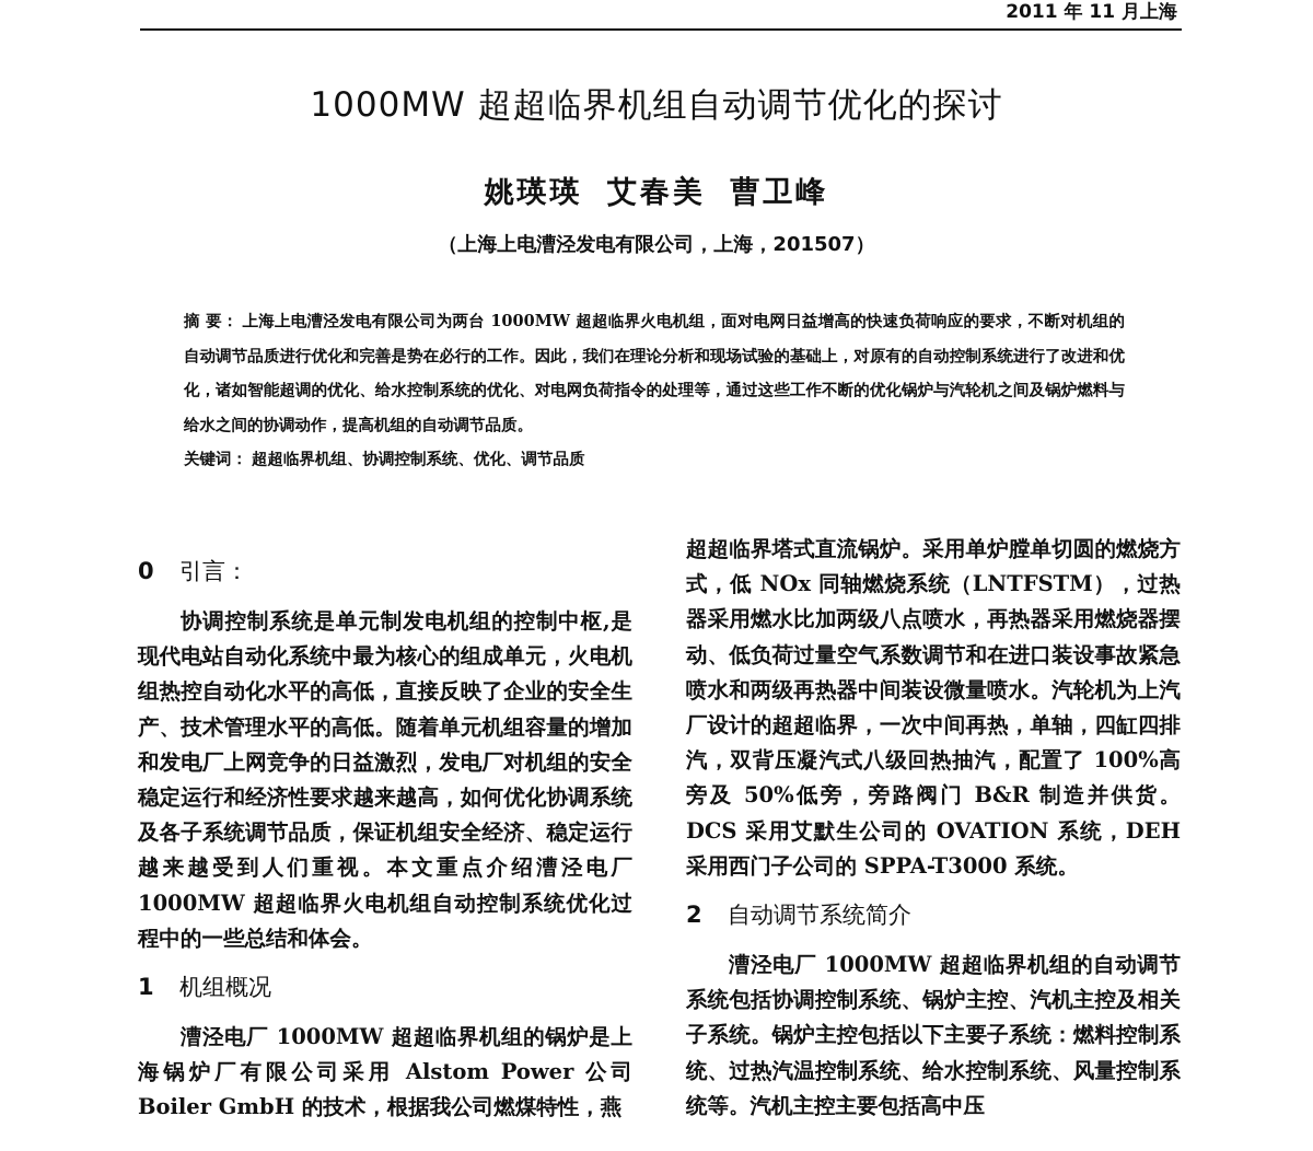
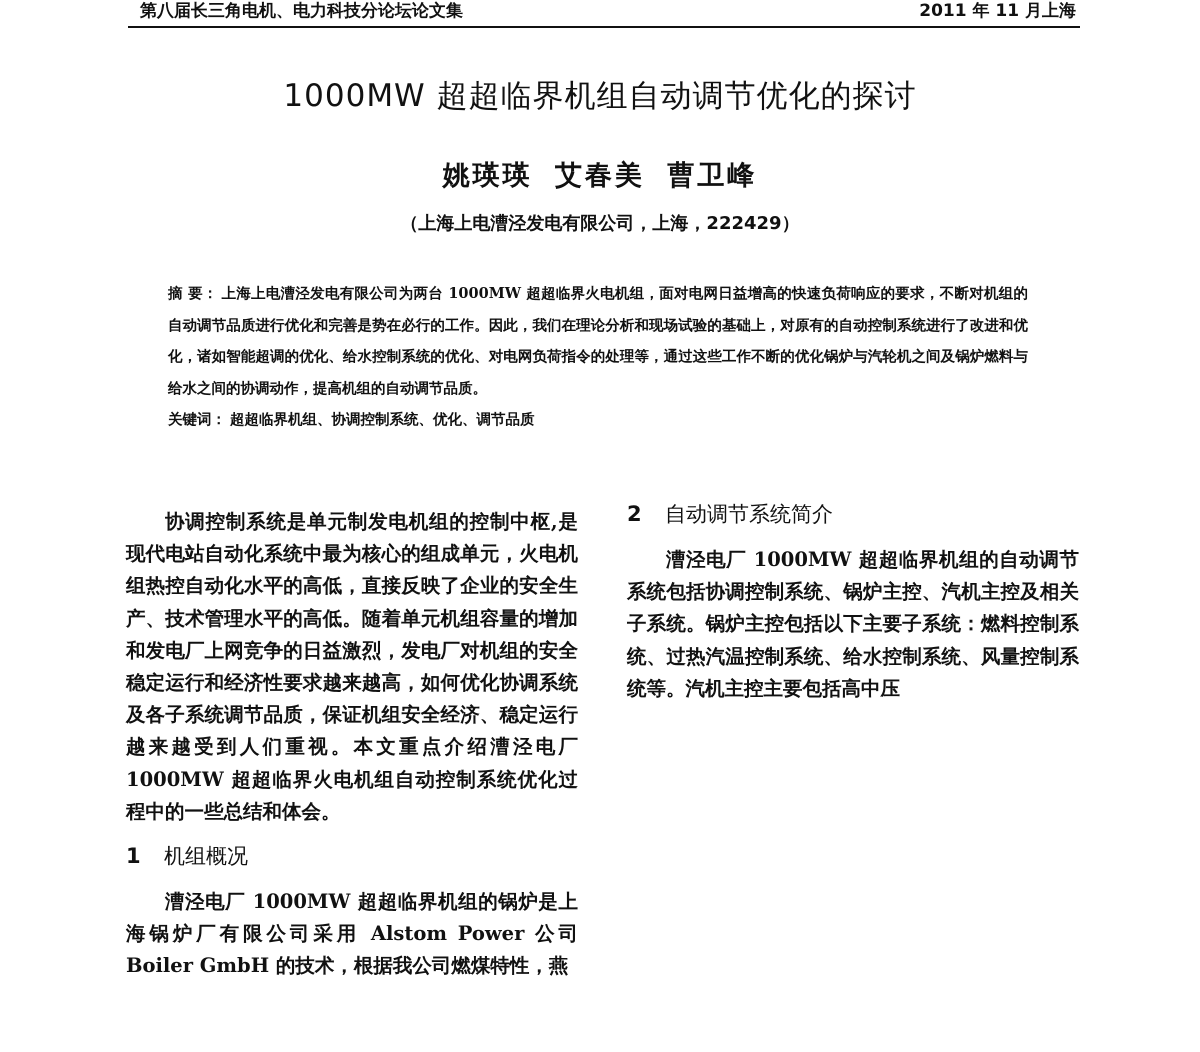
+ 第八届长三角电机、电力科技分论坛论文集
  2011 年 11 月上海
  1000MW 超超临界机组自动调节优化的探讨
  姚瑛瑛 艾春美 曹卫峰
- （上海上电漕泾发电有限公司，上海，201507）
+ （上海上电漕泾发电有限公司，上海，222429）
  摘 要： 上海上电漕泾发电有限公司为两台 1000MW 超超临界火电机组，面对电网日益增高的快速负荷响应的要求，不断对机组的自动调节品质进行优化和完善是势在必行的工作。因此，我们在理论分析和现场试验的基础上，对原有的自动控制系统进行了改进和优化，诸如智能超调的优化、给水控制系统的优化、对电网负荷指令的处理等，通过这些工作不断的优化锅炉与汽轮机之间及锅炉燃料与给水之间的协调动作，提高机组的自动调节品质。
  关键词： 超超临界机组、协调控制系统、优化、调节品质
- 0 引言：
  协调控制系统是单元制发电机组的控制中枢,是现代电站自动化系统中最为核心的组成单元，火电机组热控自动化水平的高低，直接反映了企业的安全生产、技术管理水平的高低。随着单元机组容量的增加和发电厂上网竞争的日益激烈，发电厂对机组的安全稳定运行和经济性要求越来越高，如何优化协调系统及各子系统调节品质，保证机组安全经济、稳定运行越来越受到人们重视。本文重点介绍漕泾电厂 1000MW 超超临界火电机组自动控制系统优化过程中的一些总结和体会。
  1 机组概况
  漕泾电厂 1000MW 超超临界机组的锅炉是上海锅炉厂有限公司采用 Alstom Power 公司 Boiler GmbH 的技术，根据我公司燃煤特性，燕
- 超超临界塔式直流锅炉。采用单炉膛单切圆的燃烧方式，低 NOx 同轴燃烧系统（LNTFSTM），过热器采用燃水比加两级八点喷水，再热器采用燃烧器摆动、低负荷过量空气系数调节和在进口装设事故紧急喷水和两级再热器中间装设微量喷水。汽轮机为上汽厂设计的超超临界，一次中间再热，单轴，四缸四排汽，双背压凝汽式八级回热抽汽，配置了 100%高旁及 50%低旁，旁路阀门 B&R 制造并供货。DCS 采用艾默生公司的 OVATION 系统，DEH 采用西门子公司的 SPPA-T3000 系统。
  2 自动调节系统简介
  漕泾电厂 1000MW 超超临界机组的自动调节系统包括协调控制系统、锅炉主控、汽机主控及相关子系统。锅炉主控包括以下主要子系统：燃料控制系统、过热汽温控制系统、给水控制系统、风量控制系统等。汽机主控主要包括高中压
